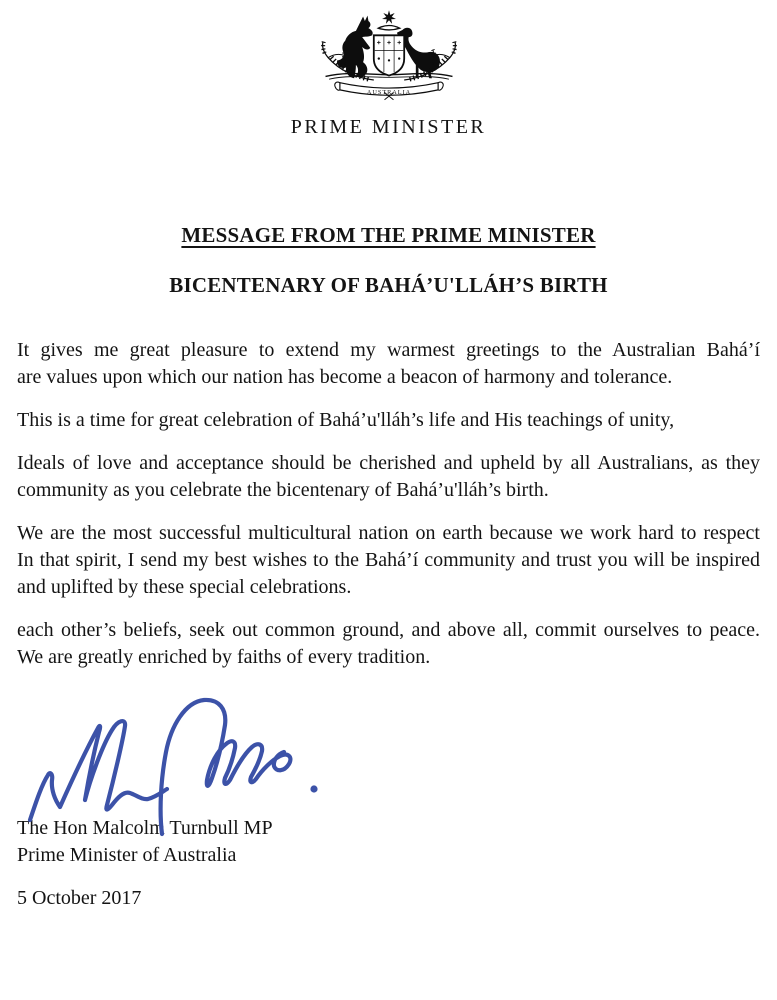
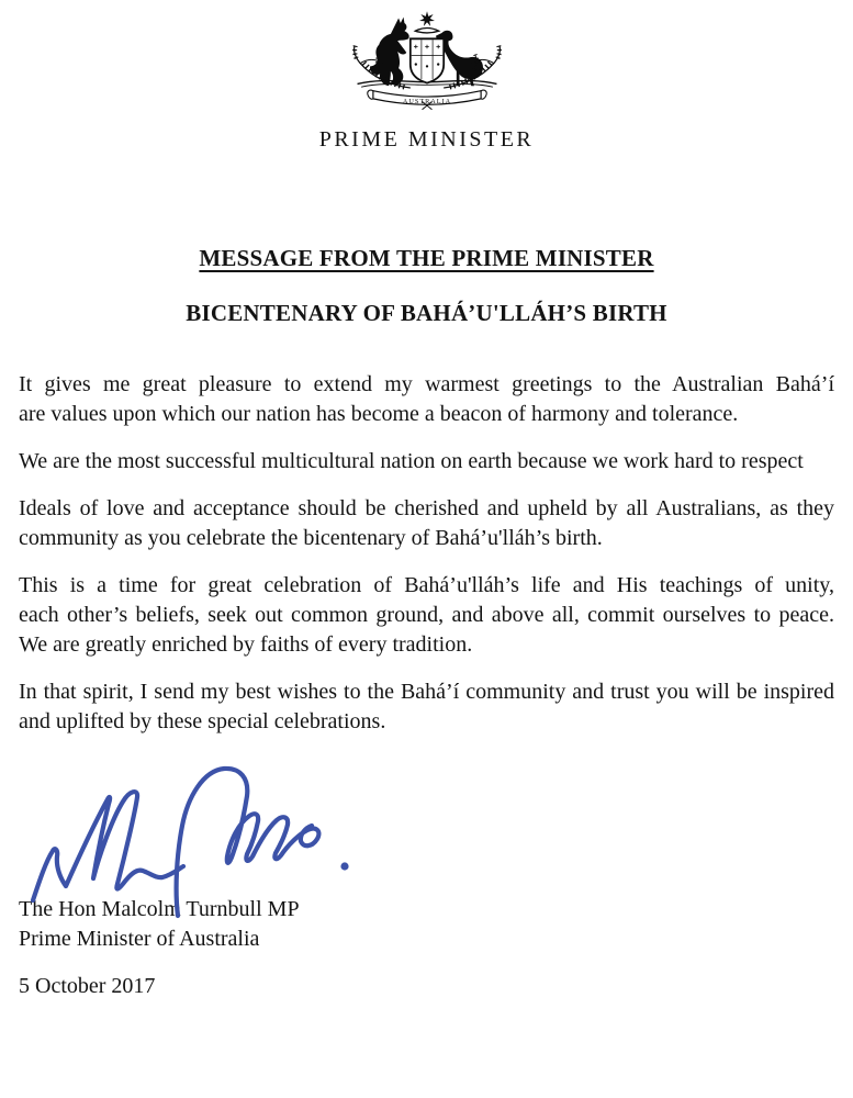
  PRIME MINISTER
  MESSAGE FROM THE PRIME MINISTER
  BICENTENARY OF BAHÁ’U'LLÁH’S BIRTH
  It gives me great pleasure to extend my warmest greetings to the Australian Bahá’í
  are values upon which our nation has become a beacon of harmony and tolerance.
- This is a time for great celebration of Bahá’u'lláh’s life and His teachings of unity,
+ We are the most successful multicultural nation on earth because we work hard to respect
  Ideals of love and acceptance should be cherished and upheld by all Australians, as they
  community as you celebrate the bicentenary of Bahá’u'lláh’s birth.
- We are the most successful multicultural nation on earth because we work hard to respect
+ This is a time for great celebration of Bahá’u'lláh’s life and His teachings of unity,
- In that spirit, I send my best wishes to the Bahá’í community and trust you will be inspired
+ each other’s beliefs, seek out common ground, and above all, commit ourselves to peace.
- and uplifted by these special celebrations.
+ We are greatly enriched by faiths of every tradition.
- each other’s beliefs, seek out common ground, and above all, commit ourselves to peace.
+ In that spirit, I send my best wishes to the Bahá’í community and trust you will be inspired
- We are greatly enriched by faiths of every tradition.
+ and uplifted by these special celebrations.
  The Hon Malcolm Turnbull MP
  Prime Minister of Australia
  5 October 2017
